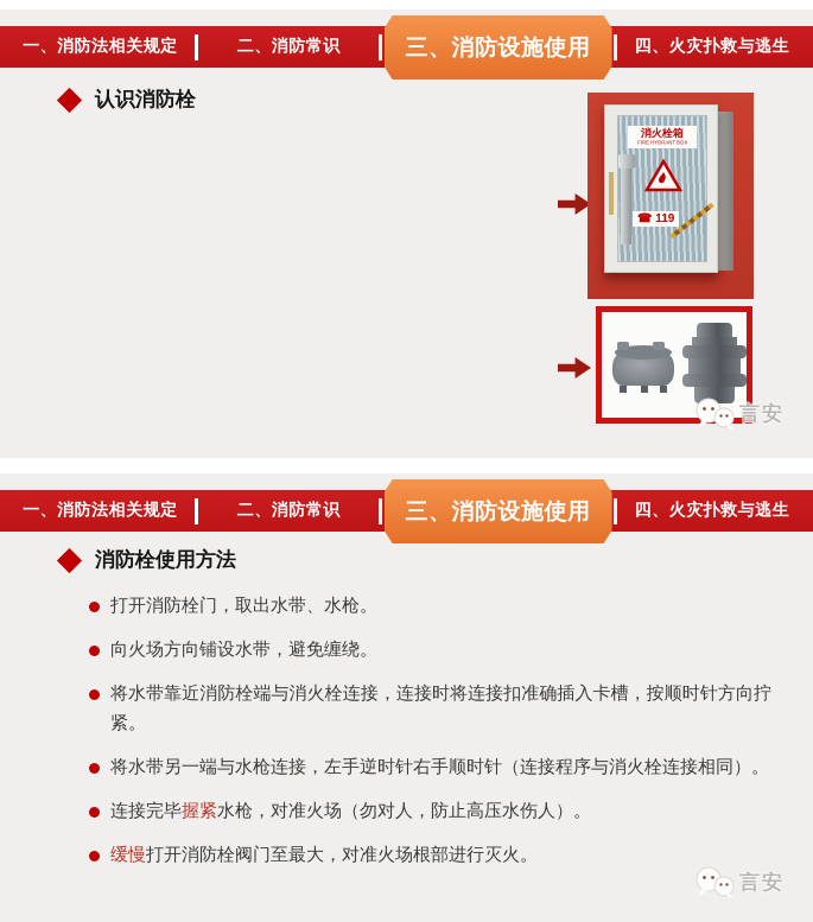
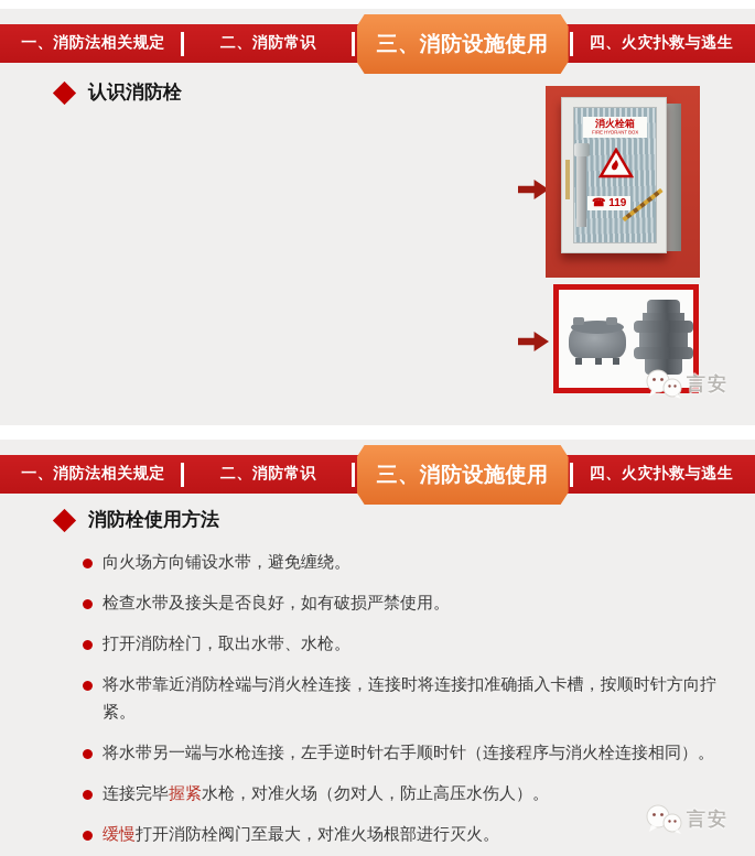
  一、消防法相关规定
  二、消防常识
  三、消防设施使用
  四、火灾扑救与逃生
  认识消防栓
  消火栓箱
  ☎ 119
  言安
  一、消防法相关规定
  二、消防常识
  三、消防设施使用
  四、火灾扑救与逃生
  消防栓使用方法
- 打开消防栓门，取出水带、水枪。
+ 向火场方向铺设水带，避免缠绕。
+ 检查水带及接头是否良好，如有破损严禁使用。
- 向火场方向铺设水带，避免缠绕。
+ 打开消防栓门，取出水带、水枪。
  将水带靠近消防栓端与消火栓连接，连接时将连接扣准确插入卡槽，按顺时针方向拧紧。
  将水带另一端与水枪连接，左手逆时针右手顺时针（连接程序与消火栓连接相同）。
  连接完毕握紧水枪，对准火场（勿对人，防止高压水伤人）。
  缓慢打开消防栓阀门至最大，对准火场根部进行灭火。
  言安
